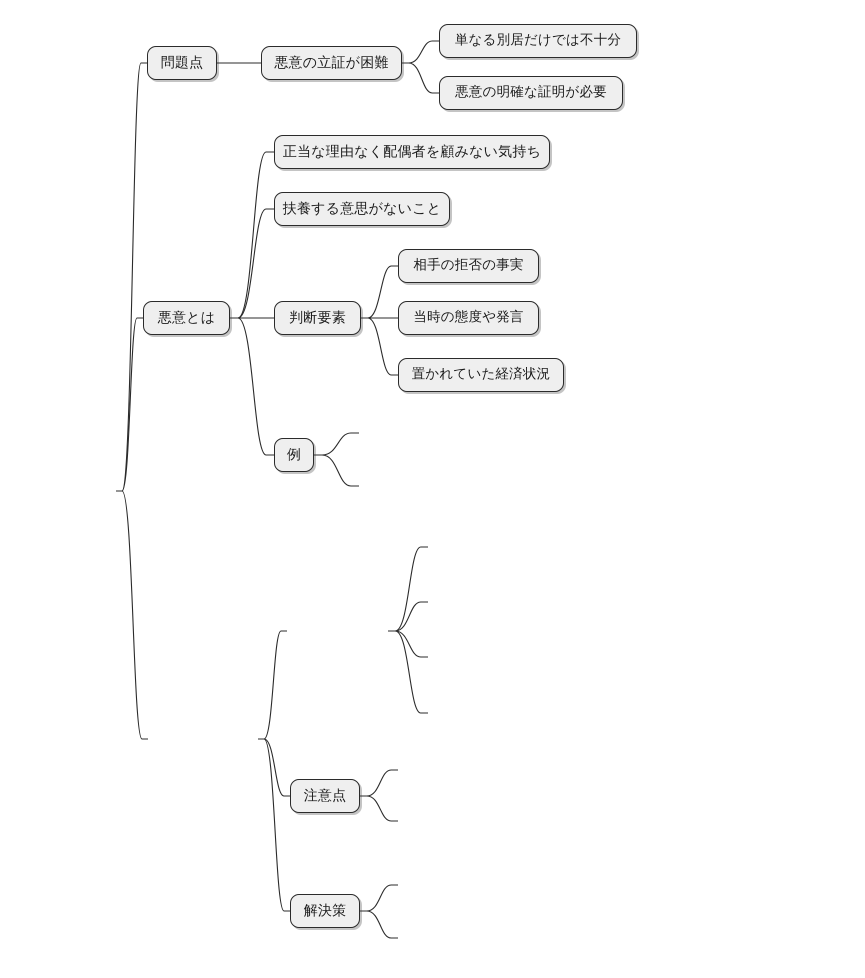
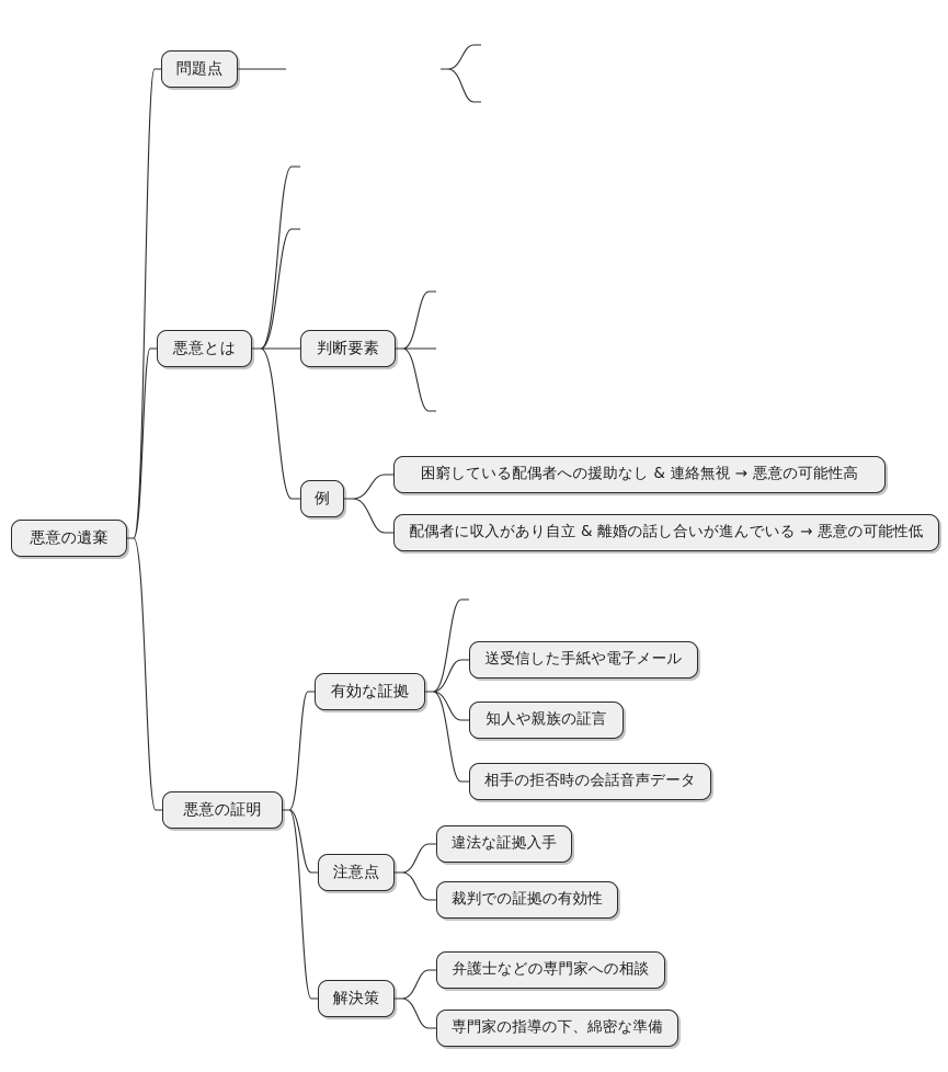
+ 悪意の遺棄
  問題点
- 悪意の立証が困難
- 単なる別居だけでは不十分
- 悪意の明確な証明が必要
  悪意とは
- 正当な理由なく配偶者を顧みない気持ち
- 扶養する意思がないこと
  判断要素
- 相手の拒否の事実
- 当時の態度や発言
- 置かれていた経済状況
  例
+ 困窮している配偶者への援助なし & 連絡無視 → 悪意の可能性高
+ 配偶者に収入があり自立 & 離婚の話し合いが進んでいる → 悪意の可能性低
+ 悪意の証明
+ 有効な証拠
+ 知人や親族の証言
+ 送受信した手紙や電子メール
+ 相手の拒否時の会話音声データ
  注意点
+ 違法な証拠入手
+ 裁判での証拠の有効性
  解決策
+ 弁護士などの専門家への相談
+ 専門家の指導の下、綿密な準備
